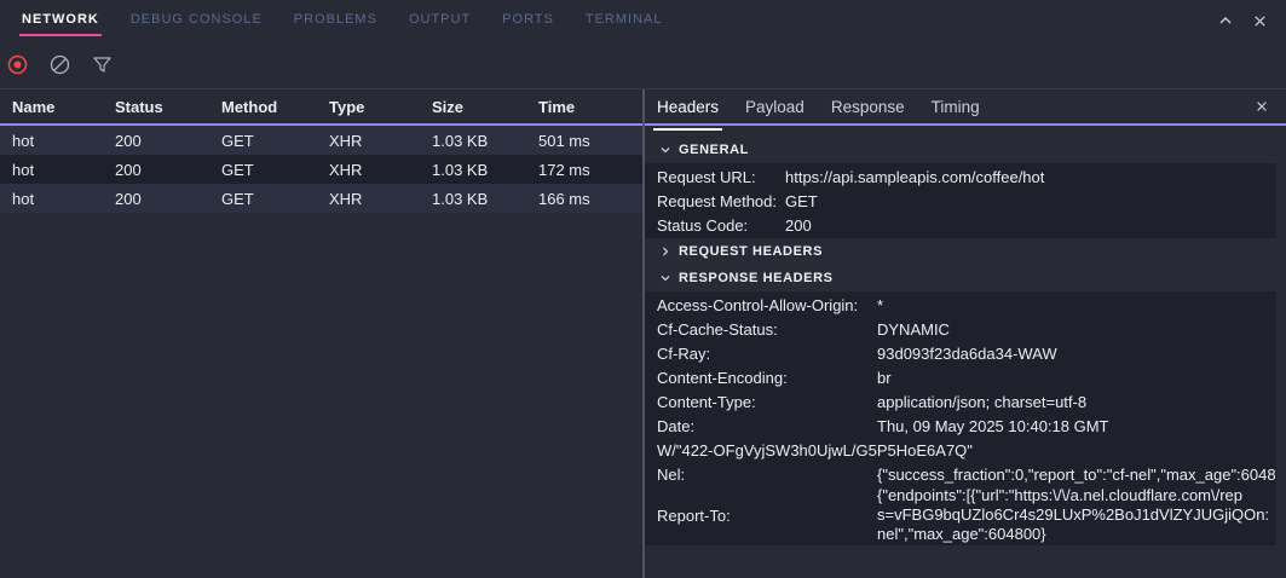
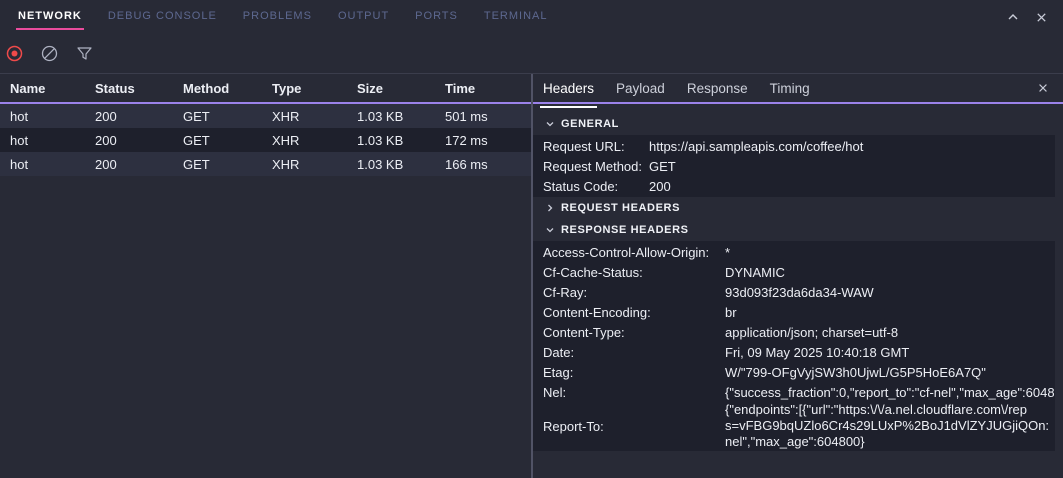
  NETWORK
  DEBUG CONSOLE
  PROBLEMS
  OUTPUT
  PORTS
  TERMINAL
  Name
  Status
  Method
  Type
  Size
  Time
  hot
  200
  GET
  XHR
  1.03 KB
  501 ms
  hot
  200
  GET
  XHR
  1.03 KB
  172 ms
  hot
  200
  GET
  XHR
  1.03 KB
  166 ms
  Headers
  Payload
  Response
  Timing
  GENERAL
  Request URL:
  https://api.sampleapis.com/coffee/hot
  Request Method:
  GET
  Status Code:
  200
  REQUEST HEADERS
  RESPONSE HEADERS
  Access-Control-Allow-Origin:
  *
  Cf-Cache-Status:
  DYNAMIC
  Cf-Ray:
  93d093f23da6da34-WAW
  Content-Encoding:
  br
  Content-Type:
  application/json; charset=utf-8
  Date:
- Thu, 09 May 2025 10:40:18 GMT
+ Fri, 09 May 2025 10:40:18 GMT
+ Etag:
- W/"422-OFgVyjSW3h0UjwL/G5P5HoE6A7Q"
+ W/"799-OFgVyjSW3h0UjwL/G5P5HoE6A7Q"
  Nel:
  {"success_fraction":0,"report_to":"cf-nel","max_age":6048
  Report-To:
  {"endpoints":[{"url":"https:\/\/a.nel.cloudflare.com\/rep
  s=vFBG9bqUZlo6Cr4s29LUxP%2BoJ1dVlZYJUGjiQOn:
  nel","max_age":604800}
